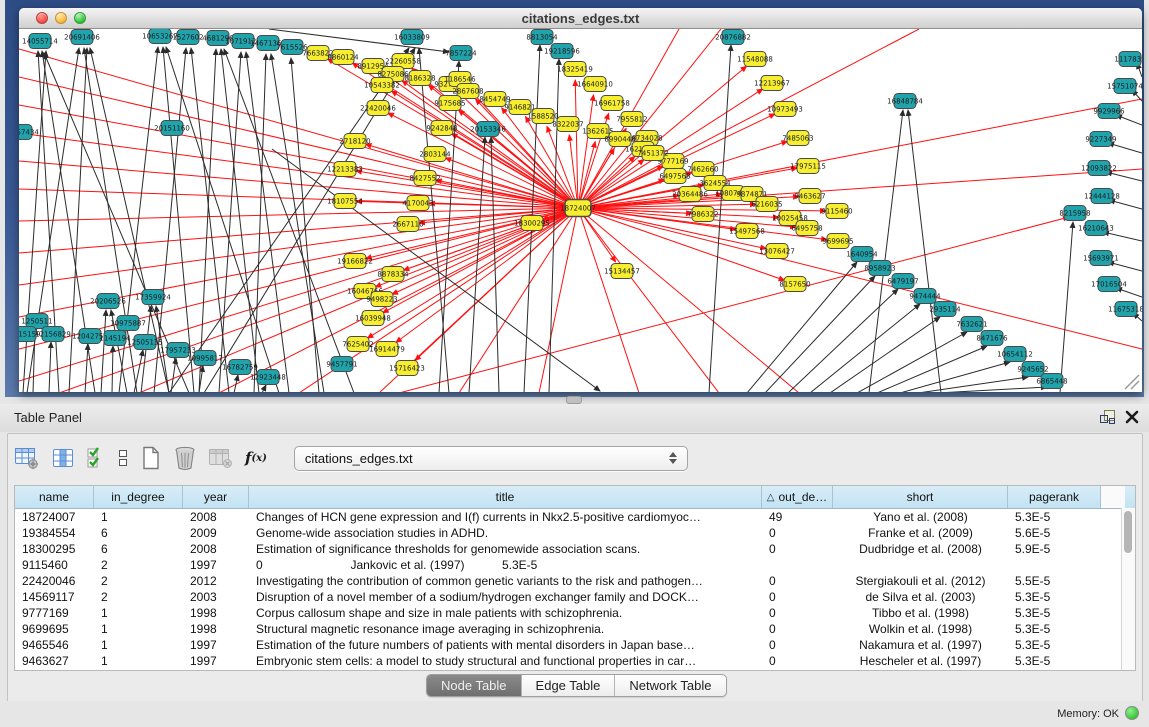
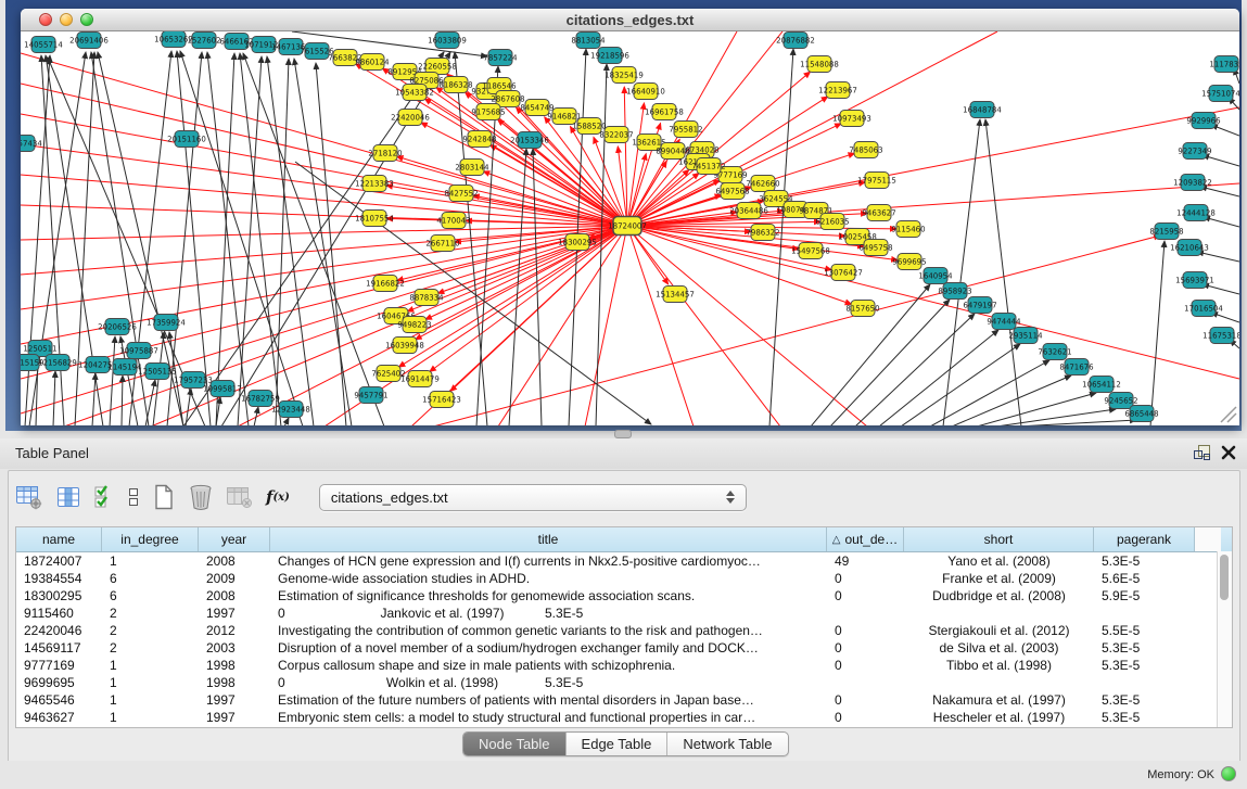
  citations_edges.txt
  14055714
  20691406
  10653267
  1527602
- 4681296
+ 6466162
  1071912
  1467136
  7615526
  16033809
  7857224
  8813054
  19218596
  20876882
  20153346
  16848784
  1250511
  15159
  12156829
  1204275
  20206526
  17359924
  10975887
  1145194
  12505135
  17957233
  10995817
  16782759
  12923448
  9457791
  1640954
  8958923
  6479197
  9474444
  2935114
  7632621
  8471676
  10654112
  9245652
  6865448
  111783
  15751074
  9929966
  9227349
  12093822
  12444128
  8215958
  16210643
  15693971
  17016504
  11675318
  20151160
  7663822
  9860124
  891295
  22260558
  8275086
  8186328
  10543382
  1186546
  2867608
  9175685
  8454749
  9146821
  1588520
  8322037
  18325419
  16640910
  16961758
  136261
  7955812
  8990448
  6734028
  9777169
  7451372
  7462660
  6497568
  3624554
  20364486
  108074
  7986322
  22420046
  9242848
  2718120
  2803144
  12213383
  8427552
  18107554
  4170043
  2667110
  18300295
  11548088
  12213967
  10973493
  7485063
  17975115
  9874871
  6216035
  9463627
  10025458
  9115460
  6495758
  9699695
  19166822
  8878334
  160467
  9498223
  16039948
  7625402
  16914479
  15716423
  15134457
  13076427
  8157650
  15497568
  18724007
  Table Panel
  f
  (x)
  citations_edges.txt
  name
  in_degree
  year
  title
  △
  out_de…
  short
  pagerank
  18724007
  1
  2008
  Changes of HCN gene expression and I(f) currents in Nkx2.5-positive cardiomyoc…
  49
  Yano et al. (2008)
  5.3E-5
  19384554
  6
  2009
  Genome-wide association studies in ADHD.
  0
  Franke et al. (2009)
  5.6E-5
  18300295
  6
  2008
  Estimation of significance thresholds for genomewide association scans.
  0
  Dudbridge et al. (2008)
  5.9E-5
  9115460
  2
  1997
  0
  Jankovic et al. (1997)
  5.3E-5
  22420046
  2
  2012
  Investigating the contribution of common genetic variants to the risk and pathogen…
  0
  Stergiakouli et al. (2012)
  5.5E-5
  14569117
  2
  2003
  Disruption of a novel member of a sodium/hydrogen exchanger family and DOCK…
  0
  de Silva et al. (2003)
  5.3E-5
  9777169
  1
  1998
  Corpus callosum shape and size in male patients with schizophrenia.
  0
  Tibbo et al. (1998)
  5.3E-5
  9699695
  1
  1998
- Structural magnetic resonance image averaging in schizophrenia.
  0
  Wolkin et al. (1998)
  5.3E-5
  9465546
  1
  1997
  Estimation of the future numbers of patients with mental disorders in Japan base…
  0
  Nakamura et al. (1997)
  5.3E-5
  9463627
  1
  1997
  Embryonic stem cells: a model to study structural and functional properties in car…
  0
  Hescheler et al. (1997)
  5.3E-5
  Node Table
  Edge Table
  Network Table
  Memory: OK
